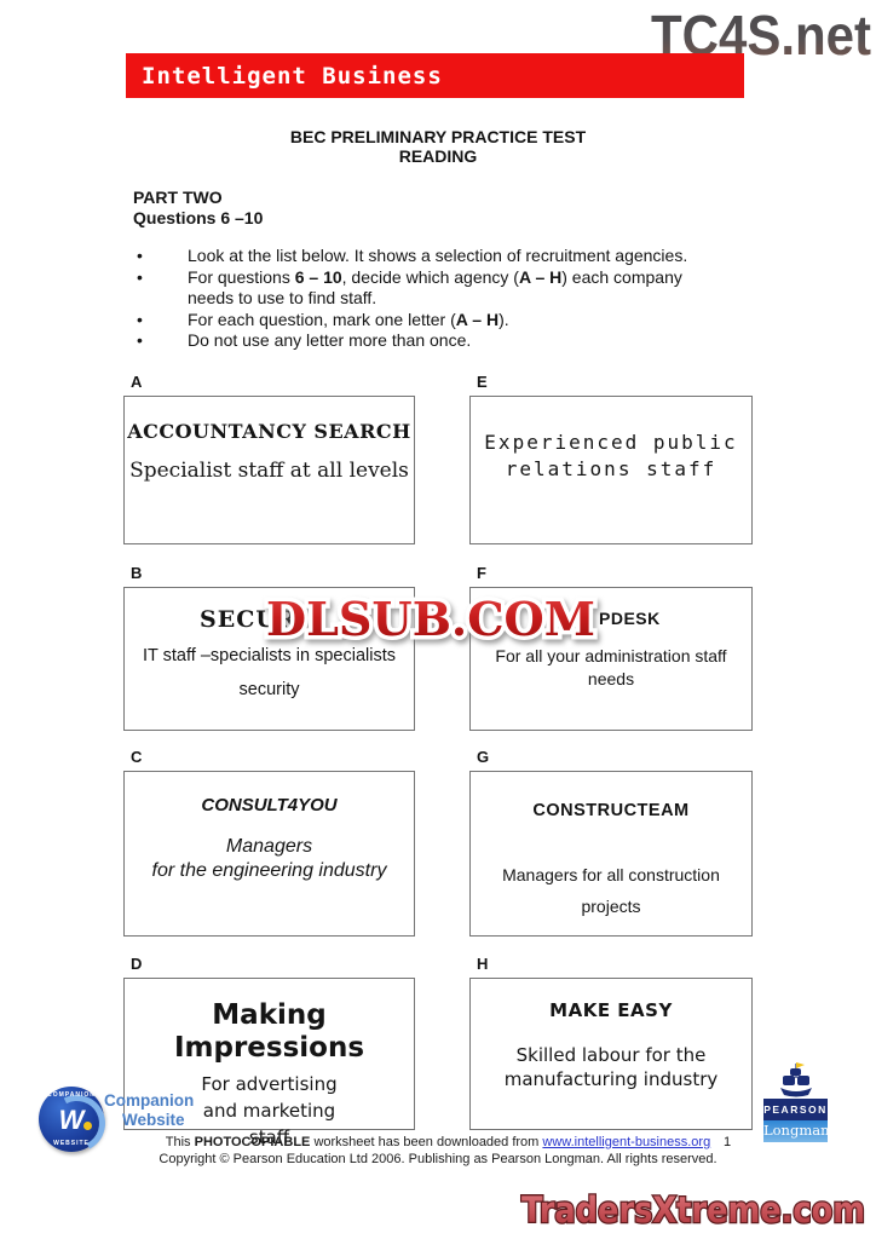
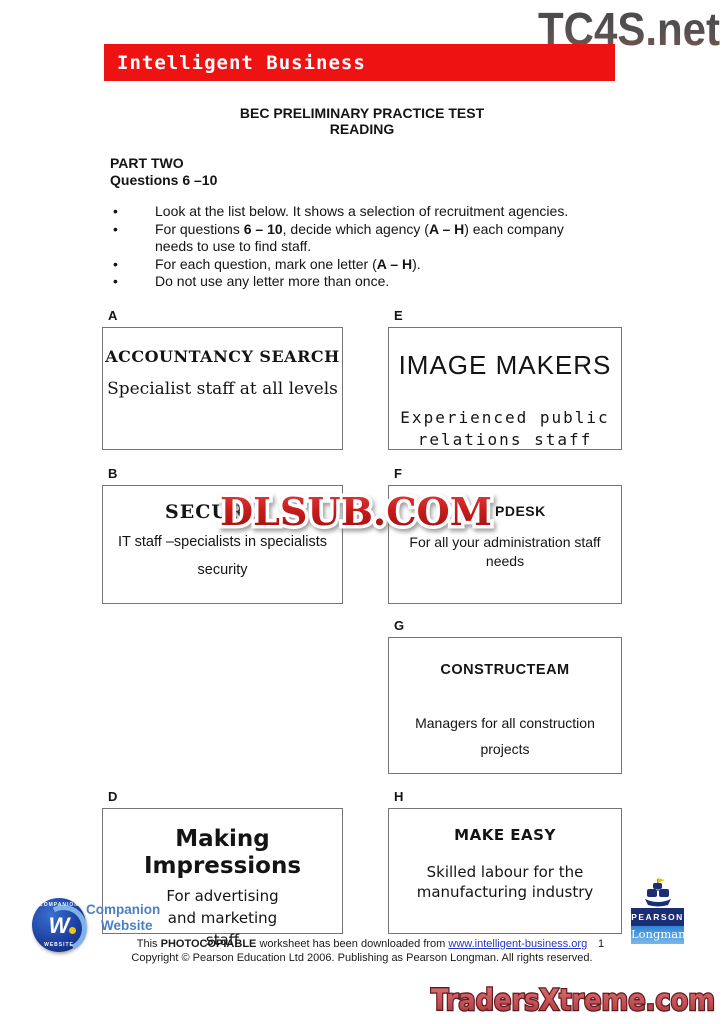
  TC4S.net
  Intelligent Business
  BEC PRELIMINARY PRACTICE TEST
  READING
  PART TWO
  Questions 6 –10
  •
  Look at the list below. It shows a selection of recruitment agencies.
  •
  For questions 6 – 10, decide which agency (A – H) each company
  needs to use to find staff.
  •
  For each question, mark one letter (A – H).
  •
  Do not use any letter more than once.
  A
  ACCOUNTANCY SEARCH
  Specialist staff at all levels
  E
+ IMAGE MAKERS
  Experienced public
  relations staff
  B
  SECUR
  IT staff –specialists in specialists
  security
  F
  PDESK
  For all your administration staff
  needs
- C
- CONSULT4YOU
- Managers
- for the engineering industry
  G
  CONSTRUCTEAM
  Managers for all construction
  projects
  D
  Making Impressions
  For advertising
  and marketing
  staff
  H
  MAKE EASY
  Skilled labour for the
  manufacturing industry
  DLSUB.COM
  W
  Companion
  Website
  PEARSON
  Longman
  This PHOTOCOPIABLE worksheet has been downloaded from www.intelligent-business.org
  Copyright © Pearson Education Ltd 2006. Publishing as Pearson Longman. All rights reserved.
  1
  TradersXtreme.com
